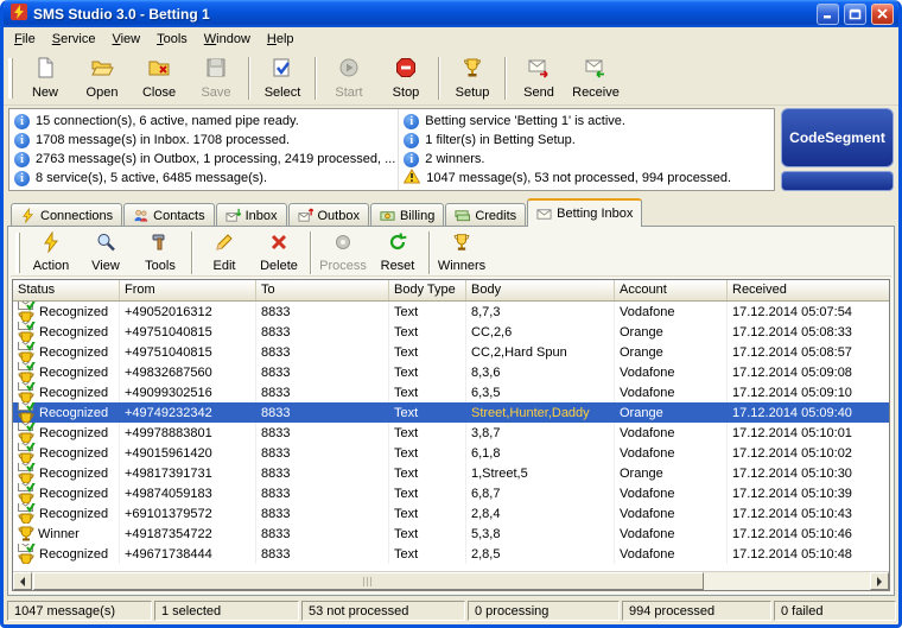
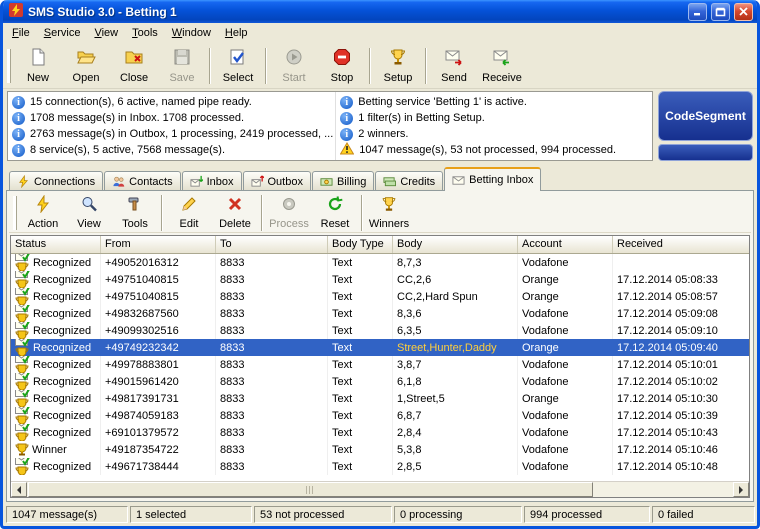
  SMS Studio 3.0 - Betting 1
  File
  Service
  View
  Tools
  Window
  Help
  New
  Open
  Close
  Save
  Select
  Start
  Stop
  Setup
  Send
  Receive
  15 connection(s), 6 active, named pipe ready.
  1708 message(s) in Inbox. 1708 processed.
  2763 message(s) in Outbox, 1 processing, 2419 processed, ...
- 8 service(s), 5 active, 6485 message(s).
+ 8 service(s), 5 active, 7568 message(s).
  Betting service 'Betting 1' is active.
  1 filter(s) in Betting Setup.
  2 winners.
  1047 message(s), 53 not processed, 994 processed.
  CodeSegment
  Connections
  Contacts
  Inbox
  Outbox
  Billing
  Credits
  Betting Inbox
  Action
  View
  Tools
  Edit
  Delete
  Process
  Reset
  Winners
  Status
  From
  To
  Body Type
  Body
  Account
  Received
  Recognized
  +49052016312
  8833
  Text
  8,7,3
  Vodafone
- 17.12.2014 05:07:54
  Recognized
  +49751040815
  8833
  Text
  CC,2,6
  Orange
  17.12.2014 05:08:33
  Recognized
  +49751040815
  8833
  Text
  CC,2,Hard Spun
  Orange
  17.12.2014 05:08:57
  Recognized
  +49832687560
  8833
  Text
  8,3,6
  Vodafone
  17.12.2014 05:09:08
  Recognized
  +49099302516
  8833
  Text
  6,3,5
  Vodafone
  17.12.2014 05:09:10
  Recognized
  +49749232342
  8833
  Text
  Street,Hunter,Daddy
  Orange
  17.12.2014 05:09:40
  Recognized
  +49978883801
  8833
  Text
  3,8,7
  Vodafone
  17.12.2014 05:10:01
  Recognized
  +49015961420
  8833
  Text
  6,1,8
  Vodafone
  17.12.2014 05:10:02
  Recognized
  +49817391731
  8833
  Text
  1,Street,5
  Orange
  17.12.2014 05:10:30
  Recognized
  +49874059183
  8833
  Text
  6,8,7
  Vodafone
  17.12.2014 05:10:39
  Recognized
  +69101379572
  8833
  Text
  2,8,4
  Vodafone
  17.12.2014 05:10:43
  Winner
  +49187354722
  8833
  Text
  5,3,8
  Vodafone
  17.12.2014 05:10:46
  Recognized
  +49671738444
  8833
  Text
  2,8,5
  Vodafone
  17.12.2014 05:10:48
  1047 message(s)
  1 selected
  53 not processed
  0 processing
  994 processed
  0 failed
